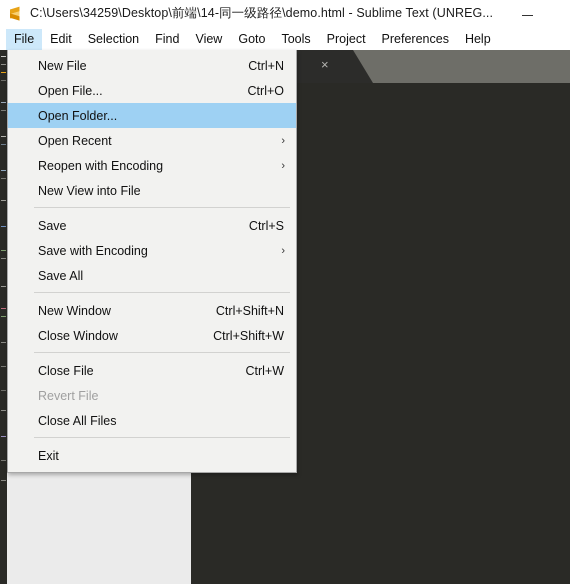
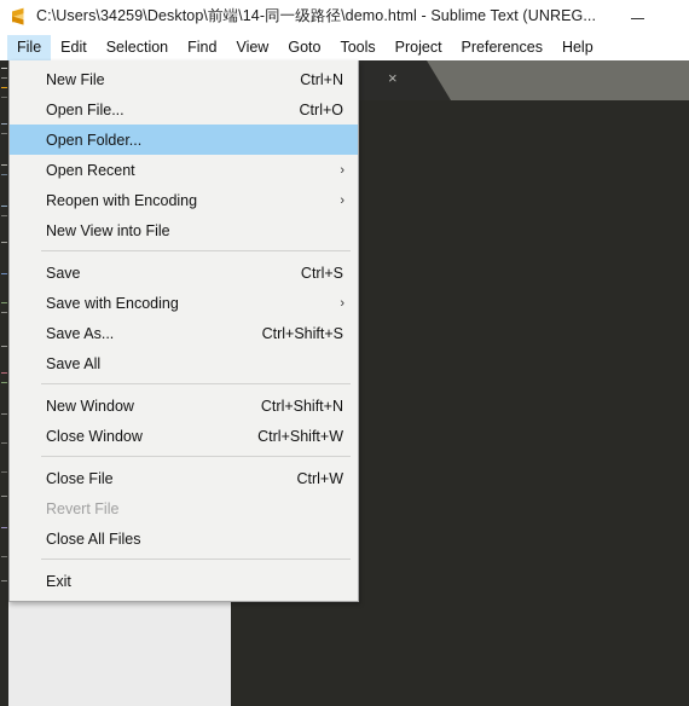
  ×
  C:\Users\34259\Desktop\前端\14-同一级路径\demo.html - Sublime Text (UNREG...
  File
  Edit
  Selection
  Find
  View
  Goto
  Tools
  Project
  Preferences
  Help
  New File
  Ctrl+N
  Open File...
  Ctrl+O
  Open Folder...
  Open Recent
  ›
  Reopen with Encoding
  ›
  New View into File
  Save
  Ctrl+S
  Save with Encoding
  ›
+ Save As...
+ Ctrl+Shift+S
  Save All
  New Window
  Ctrl+Shift+N
  Close Window
  Ctrl+Shift+W
  Close File
  Ctrl+W
  Revert File
  Close All Files
  Exit
